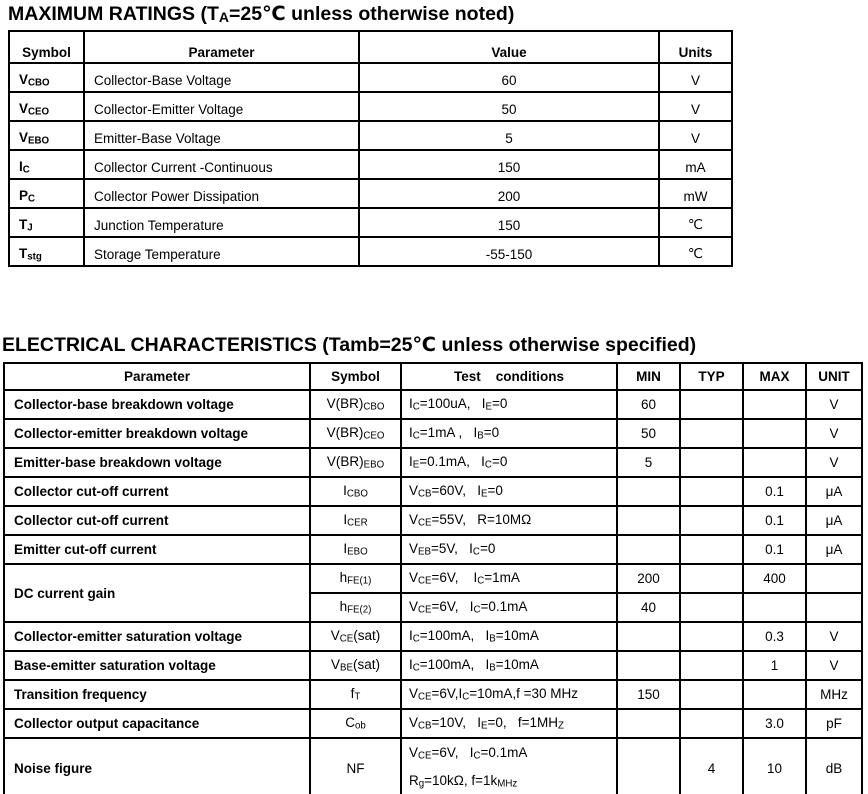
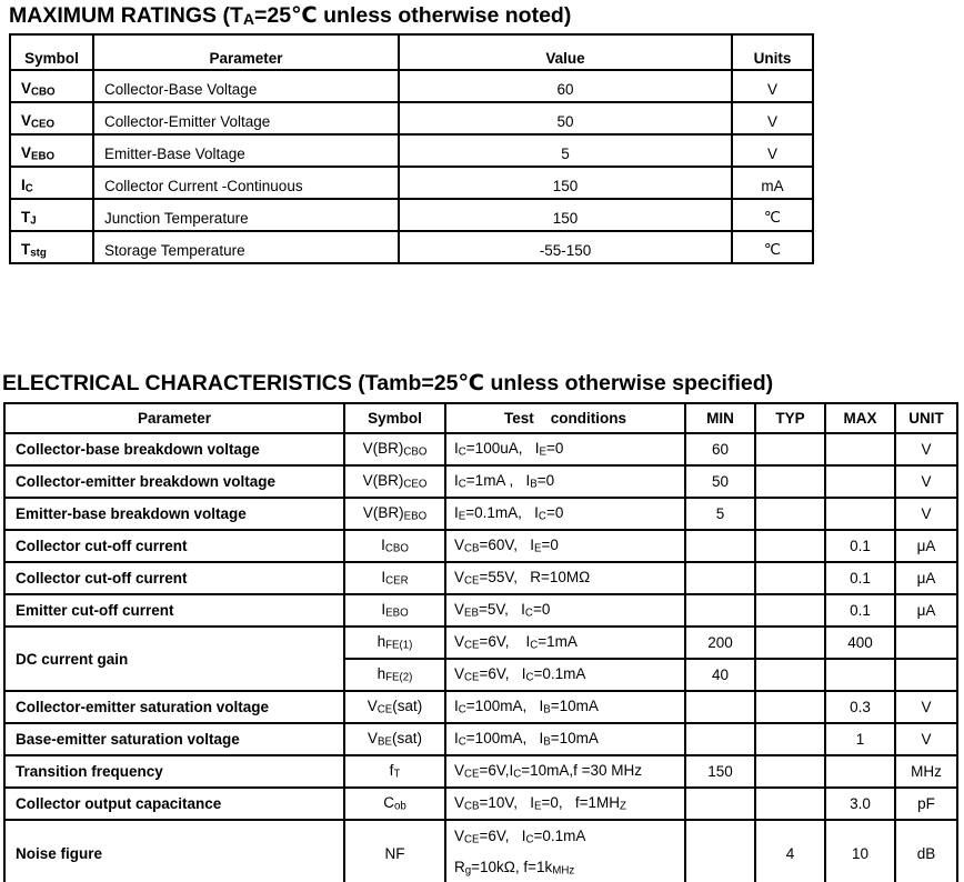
  MAXIMUM RATINGS (TA=25℃ unless otherwise noted)
  Symbol	Parameter	Value	Units
  VCBO	Collector-Base Voltage	60	V
  VCEO	Collector-Emitter Voltage	50	V
  VEBO	Emitter-Base Voltage	5	V
  IC	Collector Current -Continuous	150	mA
- PC	Collector Power Dissipation	200	mW
  TJ	Junction Temperature	150	℃
  Tstg	Storage Temperature	-55-150	℃
  ELECTRICAL CHARACTERISTICS (Tamb=25℃ unless otherwise specified)
  Parameter	Symbol	Test conditions	MIN	TYP	MAX	UNIT
  Collector-base breakdown voltage	V(BR)CBO	IC=100uA, IE=0	60			V
  Collector-emitter breakdown voltage	V(BR)CEO	IC=1mA , IB=0	50			V
  Emitter-base breakdown voltage	V(BR)EBO	IE=0.1mA, IC=0	5			V
  Collector cut-off current	ICBO	VCB=60V, IE=0			0.1	μA
  Collector cut-off current	ICER	VCE=55V, R=10MΩ			0.1	μA
  Emitter cut-off current	IEBO	VEB=5V, IC=0			0.1	μA
  DC current gain	hFE(1)	VCE=6V, IC=1mA	200		400
  hFE(2)	VCE=6V, IC=0.1mA	40
  Collector-emitter saturation voltage	VCE(sat)	IC=100mA, IB=10mA			0.3	V
  Base-emitter saturation voltage	VBE(sat)	IC=100mA, IB=10mA			1	V
  Transition frequency	fT	VCE=6V,IC=10mA,f =30 MHz	150			MHz
  Collector output capacitance	Cob	VCB=10V, IE=0, f=1MHZ			3.0	pF
  Noise figure	NF	VCE=6V, IC=0.1mARg=10kΩ, f=1kMHz		4	10	dB
